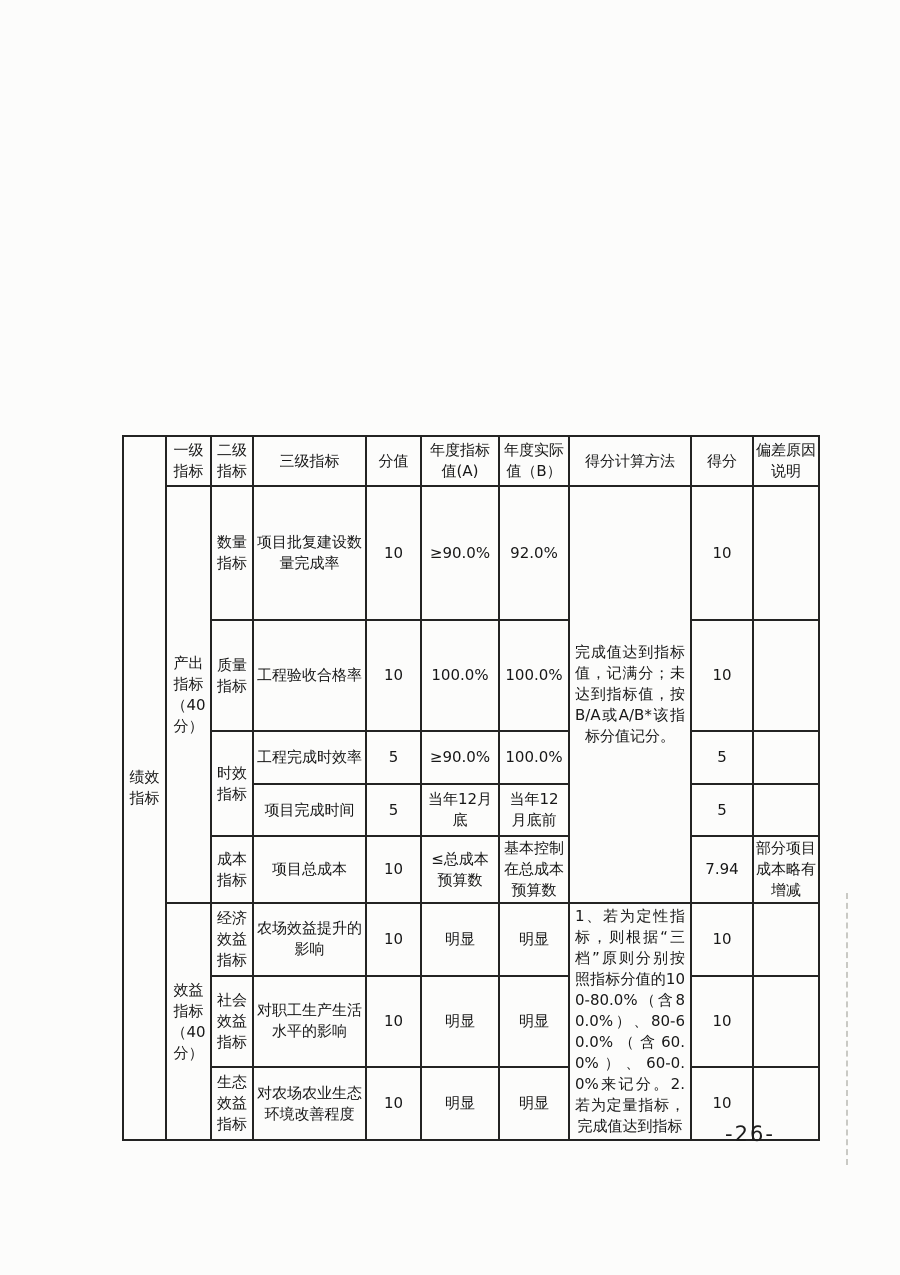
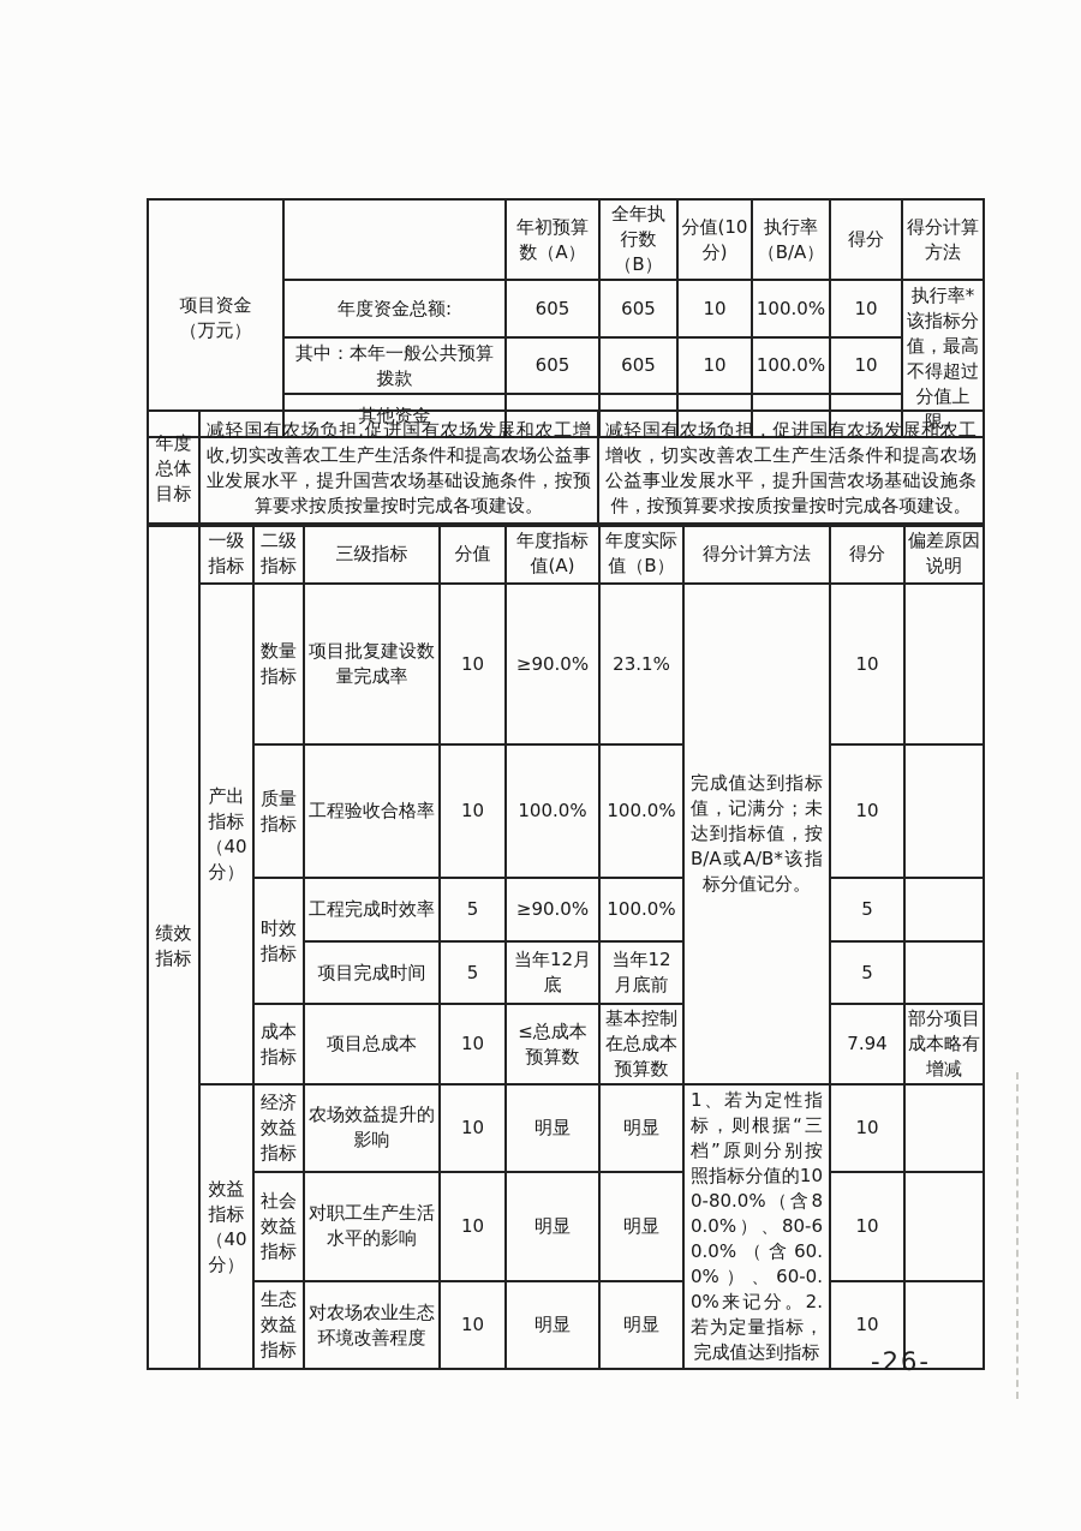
+ 项目资金 （万元）		年初预算数（A）	全年执行数（B）	分值(10分)	执行率（B/A）	得分	得分计算方法
+ 年度资金总额:	605	605	10	100.0%	10	执行率*该指标分值，最高不得超过分值上限。
+ 其中：本年一般公共预算拨款	605	605	10	100.0%	10
+ 其他资金
+ 年度总体目标	减轻国有农场负担,促进国有农场发展和农工增收,切实改善农工生产生活条件和提高农场公益事业发展水平，提升国营农场基础设施条件，按预算要求按质按量按时完成各项建设。	减轻国有农场负担，促进国有农场发展和农工增收，切实改善农工生产生活条件和提高农场公益事业发展水平，提升国营农场基础设施条件，按预算要求按质按量按时完成各项建设。
  绩效指标	一级指标	二级指标	三级指标	分值	年度指标值(A)	年度实际值（B）	得分计算方法	得分	偏差原因说明
- 产出 指标 （40 分）	数量指标	项目批复建设数量完成率	10	≥90.0%	92.0%	完成值达到指标值，记满分；未达到指标值，按B/A或A/B*该指标分值记分。	10
+ 产出 指标 （40 分）	数量指标	项目批复建设数量完成率	10	≥90.0%	23.1%	完成值达到指标值，记满分；未达到指标值，按B/A或A/B*该指标分值记分。	10
  质量指标	工程验收合格率	10	100.0%	100.0%	10
  时效指标	工程完成时效率	5	≥90.0%	100.0%	5
  项目完成时间	5	当年12月底	当年12月底前	5
  成本指标	项目总成本	10	≤总成本预算数	基本控制在总成本预算数	7.94	部分项目成本略有增减
  效益 指标 （40 分）	经济效益指标	农场效益提升的影响	10	明显	明显	1、若为定性指标，则根据“三档”原则分别按照指标分值的100-80.0%（含80.0%）、80-60.0%（含60.0%）、60-0.0%来记分。2.若为定量指标，完成值达到指标	10
  社会效益指标	对职工生产生活水平的影响	10	明显	明显	10
  生态效益指标	对农场农业生态环境改善程度	10	明显	明显	10
  -26-
